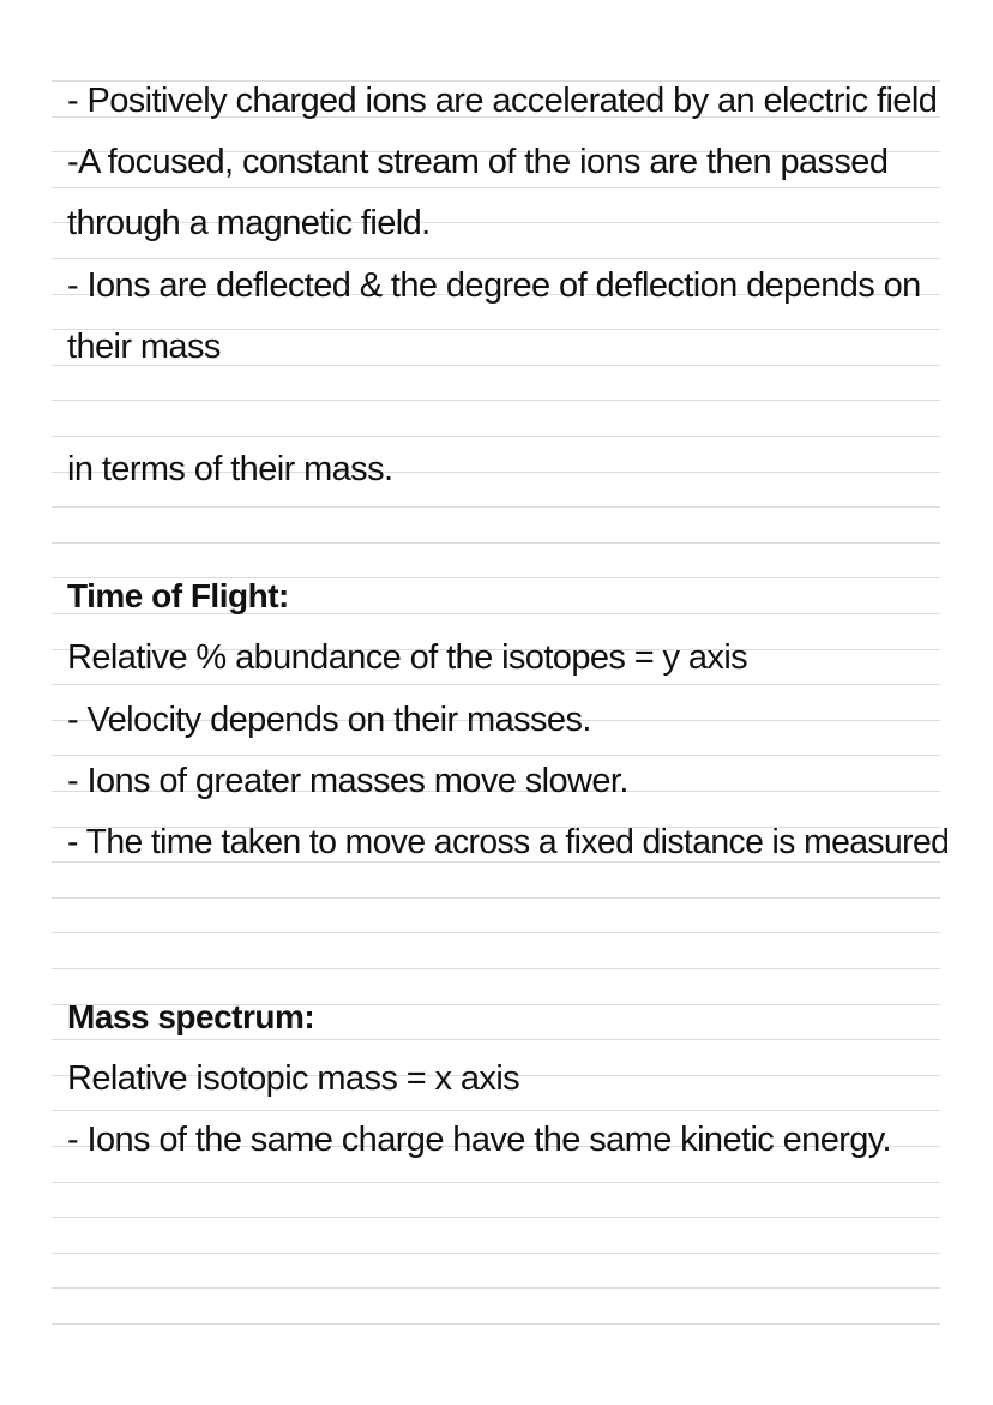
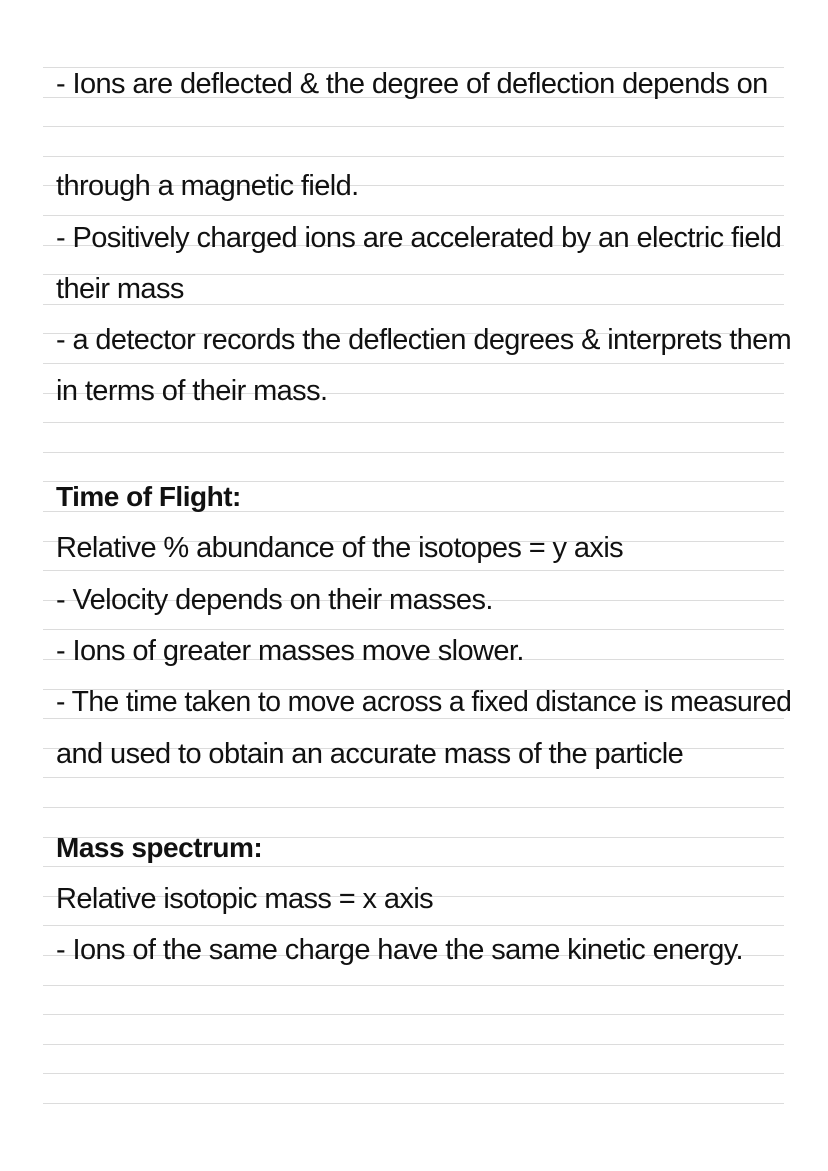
- - Positively charged ions are accelerated by an electric field
+ - Ions are deflected & the degree of deflection depends on
- -A focused, constant stream of the ions are then passed
  through a magnetic field.
- - Ions are deflected & the degree of deflection depends on
+ - Positively charged ions are accelerated by an electric field
  their mass
+ - a detector records the deflectien degrees & interprets them
  in terms of their mass.
  Time of Flight:
  Relative % abundance of the isotopes = y axis
  - Velocity depends on their masses.
  - Ions of greater masses move slower.
  - The time taken to move across a fixed distance is measured
+ and used to obtain an accurate mass of the particle
  Mass spectrum:
  Relative isotopic mass = x axis
  - Ions of the same charge have the same kinetic energy.
